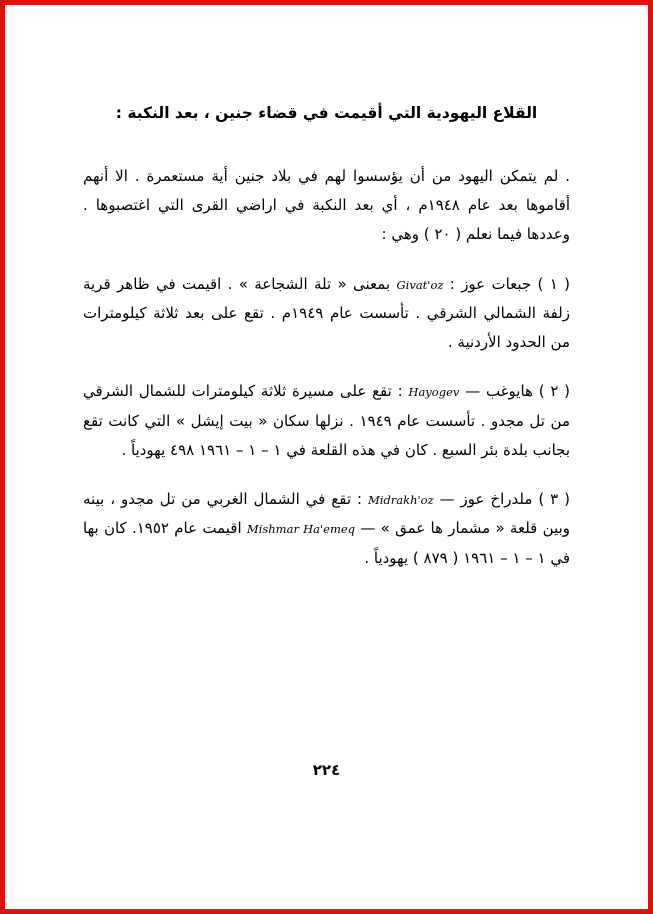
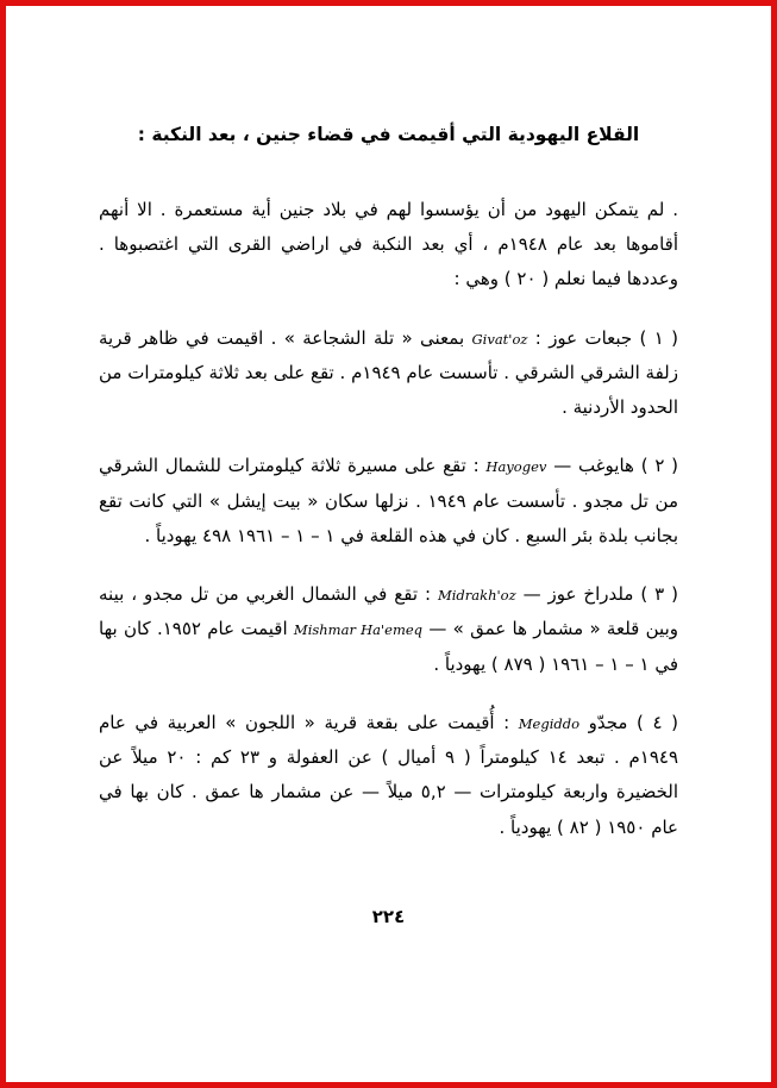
  القلاع اليهودية التي أقيمت في قضاء جنين ، بعد النكبة :
  . لم يتمكن اليهود من أن يؤسسوا لهم في بلاد جنين أية مستعمرة . الا أنهم أقاموها بعد عام ١٩٤٨م ، أي بعد النكبة في اراضي القرى التي اغتصبوها . وعددها فيما نعلم ( ٢٠ ) وهي :
- ( ١ ) جبعات عوز : Givat'oz بمعنى « تلة الشجاعة » . اقيمت في ظاهر قرية زلفة الشمالي الشرقي . تأسست عام ١٩٤٩م . تقع على بعد ثلاثة كيلومترات من الحدود الأردنية .
+ ( ١ ) جبعات عوز : Givat'oz بمعنى « تلة الشجاعة » . اقيمت في ظاهر قرية زلفة الشرقي الشرقي . تأسست عام ١٩٤٩م . تقع على بعد ثلاثة كيلومترات من الحدود الأردنية .
  ( ٢ ) هايوغب — Hayogev : تقع على مسيرة ثلاثة كيلومترات للشمال الشرقي من تل مجدو . تأسست عام ١٩٤٩ . نزلها سكان « بيت إيشل » التي كانت تقع بجانب بلدة بئر السبع . كان في هذه القلعة في ١ – ١ – ١٩٦١ ٤٩٨ يهودياً .
  ( ٣ ) ملدراخ عوز — Midrakh'oz : تقع في الشمال الغربي من تل مجدو ، بينه وبين قلعة « مشمار ها عمق » — Mishmar Ha'emeq اقيمت عام ١٩٥٢. كان بها في ١ – ١ – ١٩٦١ ( ٨٧٩ ) يهودياً .
+ ( ٤ ) مجدّو Megiddo : أُقيمت على بقعة قرية « اللجون » العربية في عام ١٩٤٩م . تبعد ١٤ كيلومتراً ( ٩ أميال ) عن العفولة و ٢٣ كم : ٢٠ ميلاً عن الخضيرة واربعة كيلومترات — ٥,٢ ميلاً — عن مشمار ها عمق . كان بها في عام ١٩٥٠ ( ٨٢ ) يهودياً .
  ٢٢٤
